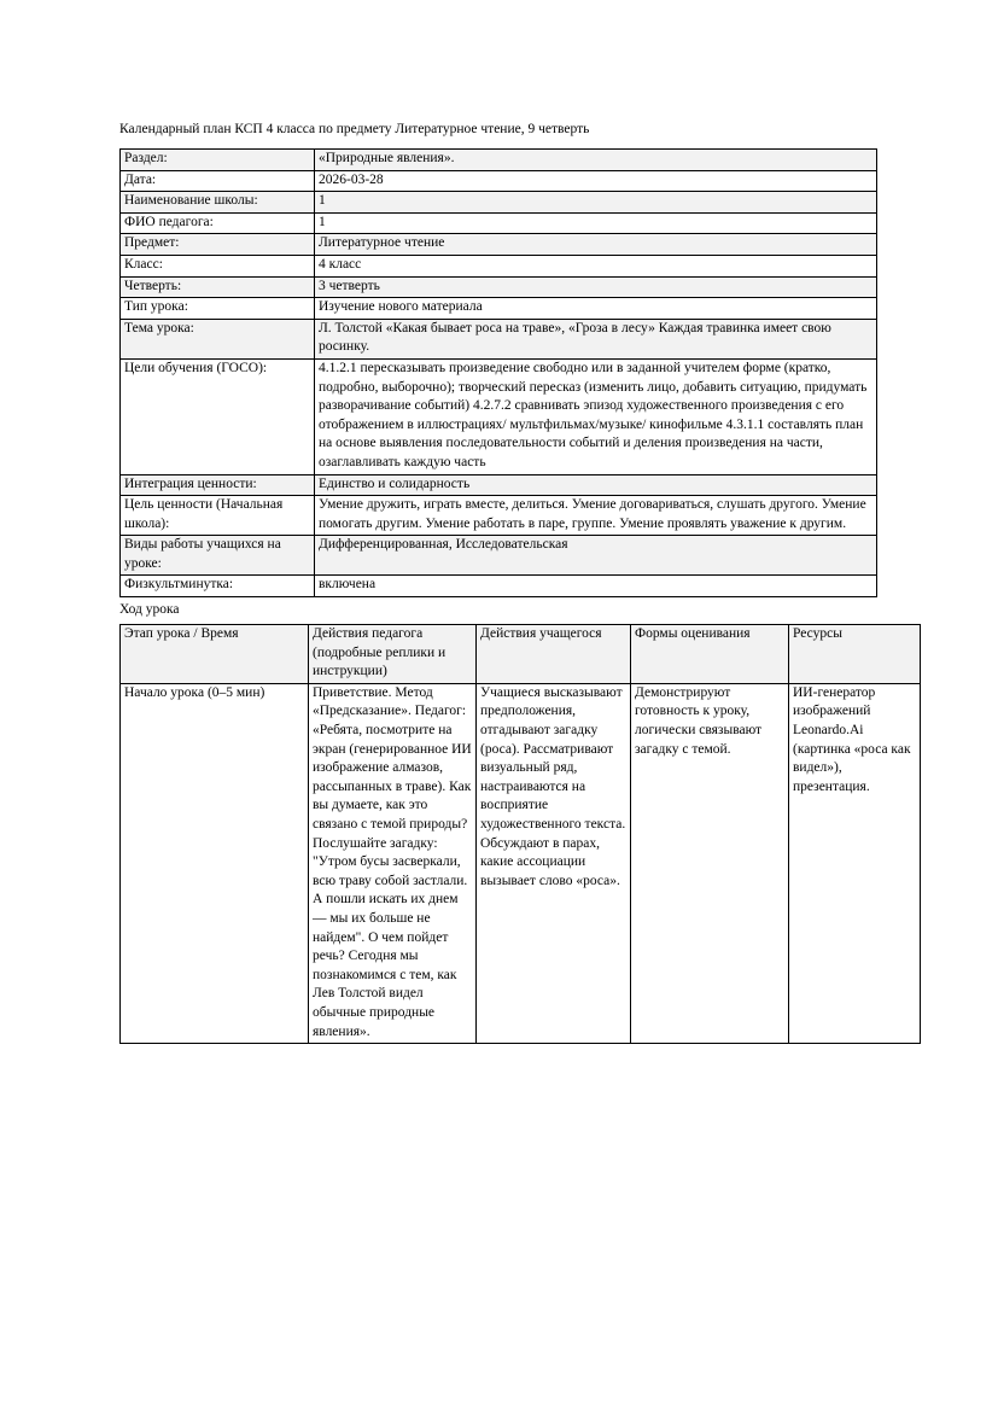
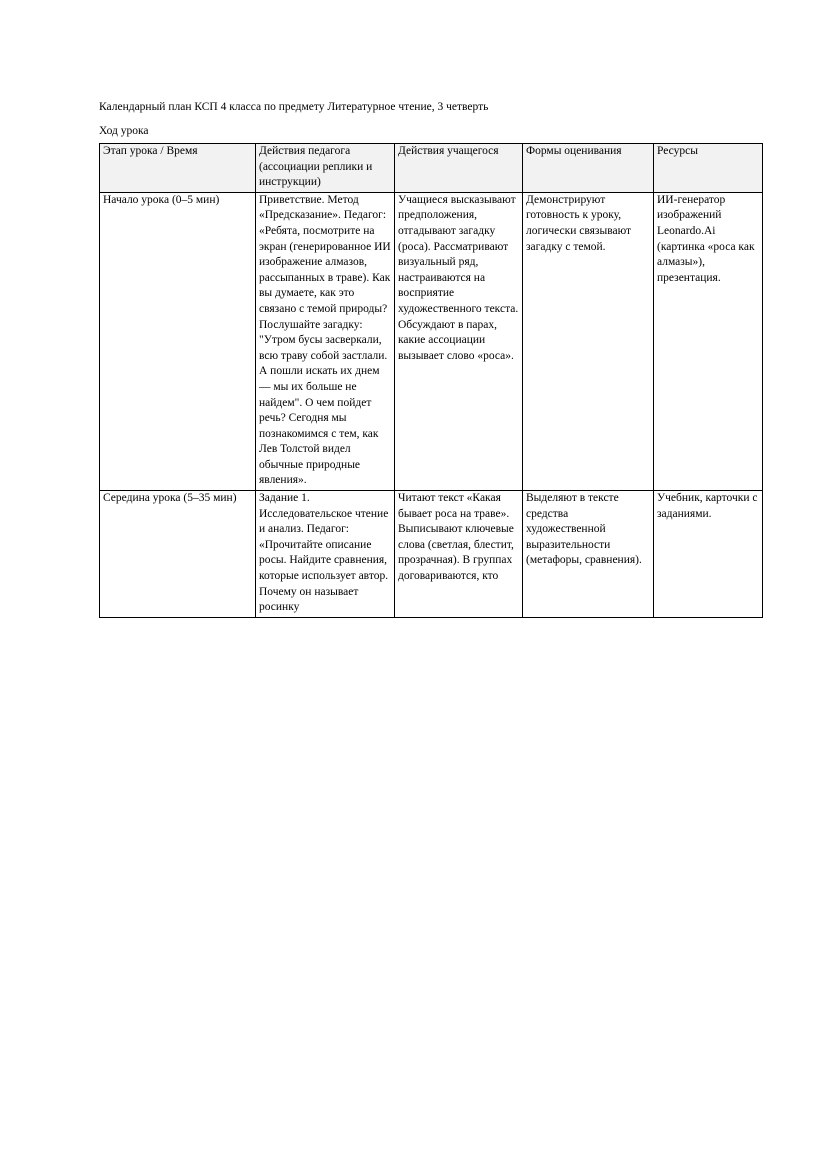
- Календарный план КСП 4 класса по предмету Литературное чтение, 9 четверть
+ Календарный план КСП 4 класса по предмету Литературное чтение, 3 четверть
- Раздел:	«Природные явления».
- Дата:	2026-03-28
- Наименование школы:	1
- ФИО педагога:	1
- Предмет:	Литературное чтение
- Класс:	4 класс
- Четверть:	3 четверть
- Тип урока:	Изучение нового материала
- Тема урока:	Л. Толстой «Какая бывает роса на траве», «Гроза в лесу» Каждая травинка имеет свою росинку.
- Цели обучения (ГОСО):	4.1.2.1 пересказывать произведение свободно или в заданной учителем форме (кратко, подробно, выборочно); творческий пересказ (изменить лицо, добавить ситуацию, придумать разворачивание событий) 4.2.7.2 сравнивать эпизод художественного произведения с его отображением в иллюстрациях/ мультфильмах/музыке/ кинофильме 4.3.1.1 составлять план на основе выявления последовательности событий и деления произведения на части, озаглавливать каждую часть
- Интеграция ценности:	Единство и солидарность
- Цель ценности (Начальная школа):	Умение дружить, играть вместе, делиться. Умение договариваться, слушать другого. Умение помогать другим. Умение работать в паре, группе. Умение проявлять уважение к другим.
- Виды работы учащихся на уроке:	Дифференцированная, Исследовательская
- Физкультминутка:	включена
  Ход урока
- Этап урока / Время	Действия педагога (подробные реплики и инструкции)	Действия учащегося	Формы оценивания	Ресурсы
+ Этап урока / Время	Действия педагога (ассоциации реплики и инструкции)	Действия учащегося	Формы оценивания	Ресурсы
- Начало урока (0–5 мин)	Приветствие. Метод «Предсказание». Педагог: «Ребята, посмотрите на экран (генерированное ИИ изображение алмазов, рассыпанных в траве). Как вы думаете, как это связано с темой природы? Послушайте загадку: "Утром бусы засверкали, всю траву собой застлали. А пошли искать их днем — мы их больше не найдем". О чем пойдет речь? Сегодня мы познакомимся с тем, как Лев Толстой видел обычные природные явления».	Учащиеся высказывают предположения, отгадывают загадку (роса). Рассматривают визуальный ряд, настраиваются на восприятие художественного текста. Обсуждают в парах, какие ассоциации вызывает слово «роса».	Демонстрируют готовность к уроку, логически связывают загадку с темой.	ИИ-генератор изображений Leonardo.Ai (картинка «роса как видел»), презентация.
+ Начало урока (0–5 мин)	Приветствие. Метод «Предсказание». Педагог: «Ребята, посмотрите на экран (генерированное ИИ изображение алмазов, рассыпанных в траве). Как вы думаете, как это связано с темой природы? Послушайте загадку: "Утром бусы засверкали, всю траву собой застлали. А пошли искать их днем — мы их больше не найдем". О чем пойдет речь? Сегодня мы познакомимся с тем, как Лев Толстой видел обычные природные явления».	Учащиеся высказывают предположения, отгадывают загадку (роса). Рассматривают визуальный ряд, настраиваются на восприятие художественного текста. Обсуждают в парах, какие ассоциации вызывает слово «роса».	Демонстрируют готовность к уроку, логически связывают загадку с темой.	ИИ-генератор изображений Leonardo.Ai (картинка «роса как алмазы»), презентация.
+ Середина урока (5–35 мин)	Задание 1. Исследовательское чтение и анализ. Педагог: «Прочитайте описание росы. Найдите сравнения, которые использует автор. Почему он называет росинку	Читают текст «Какая бывает роса на траве». Выписывают ключевые слова (светлая, блестит, прозрачная). В группах договариваются, кто	Выделяют в тексте средства художественной выразительности (метафоры, сравнения).	Учебник, карточки с заданиями.
